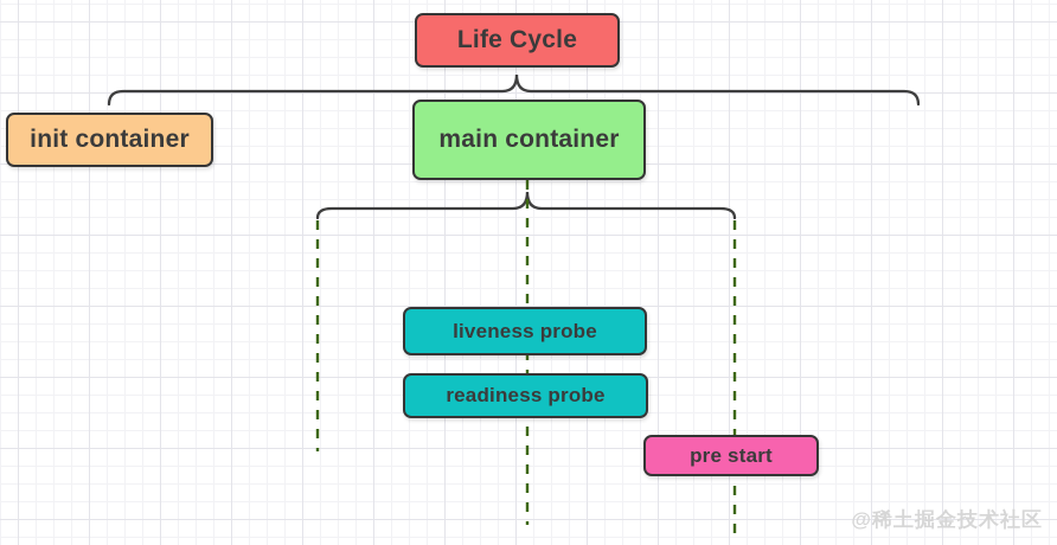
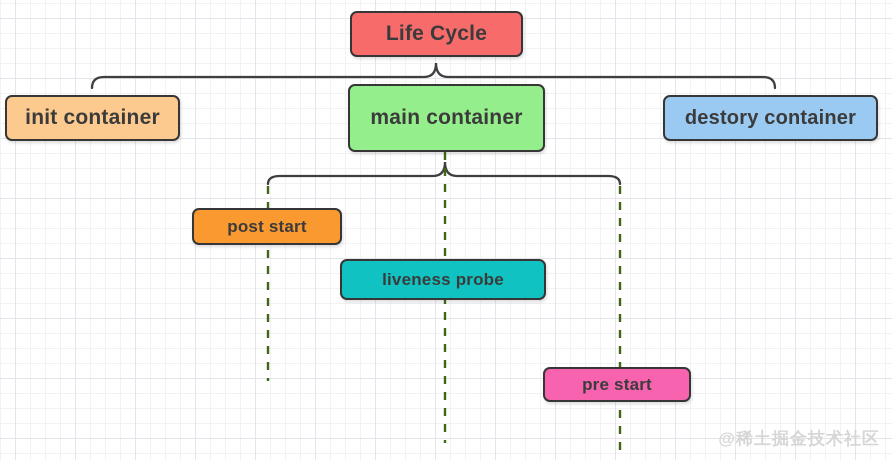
  Life Cycle
  init container
  main container
+ destory container
+ post start
  liveness probe
- readiness probe
  pre start
  @稀土掘金技术社区
